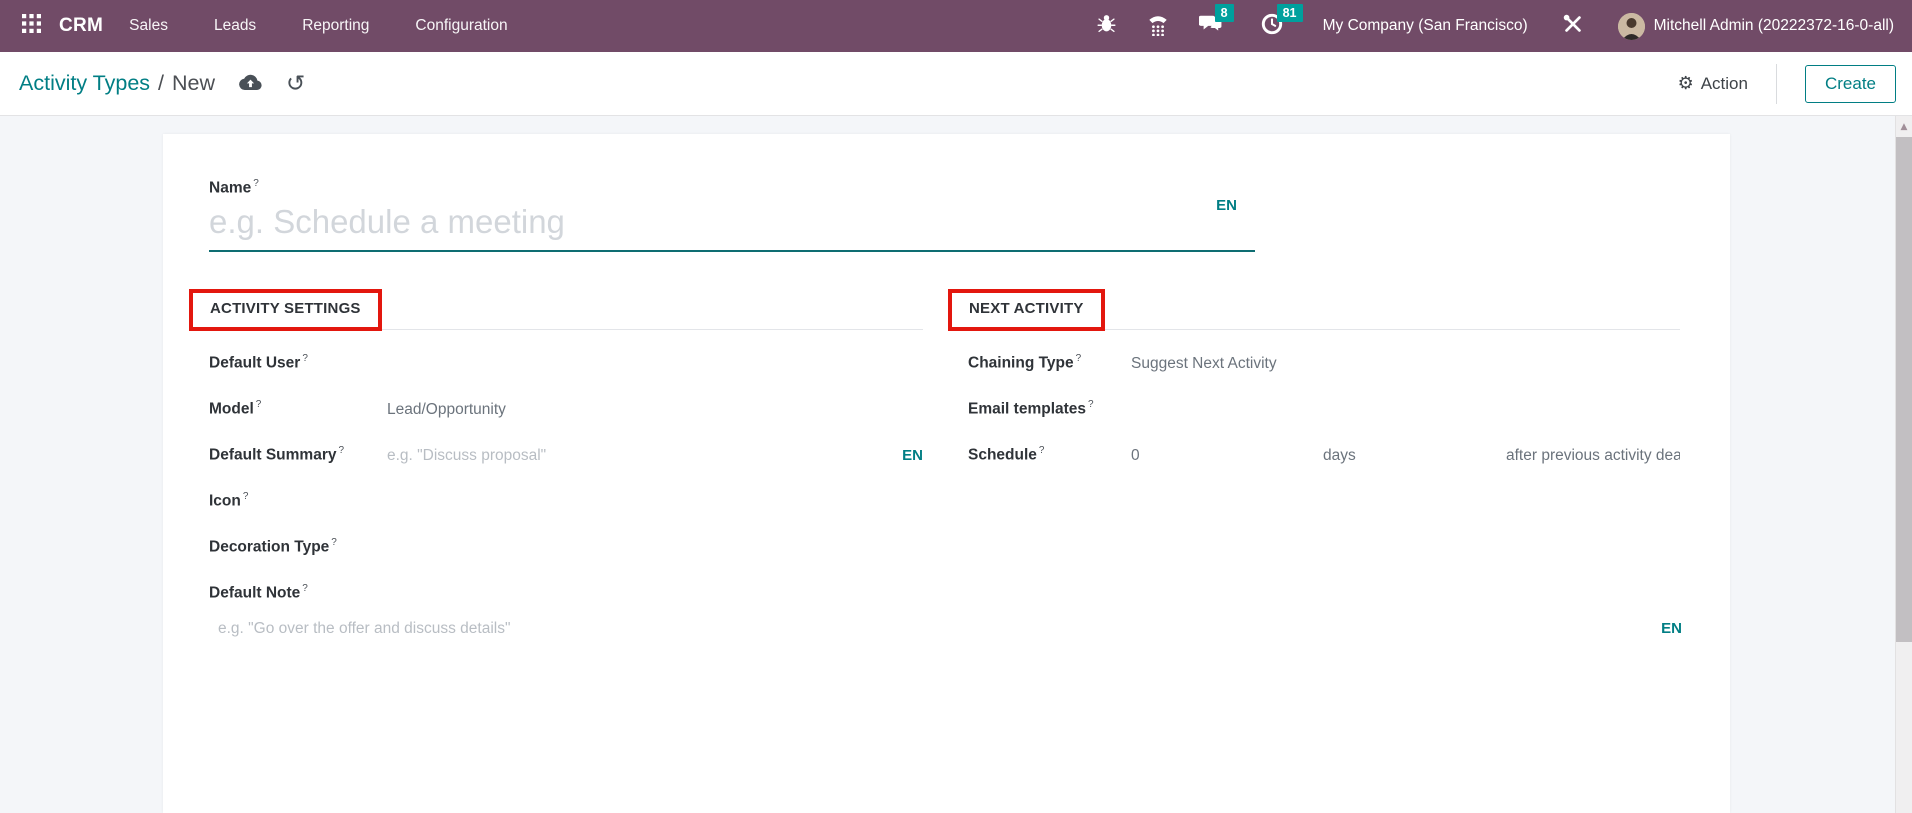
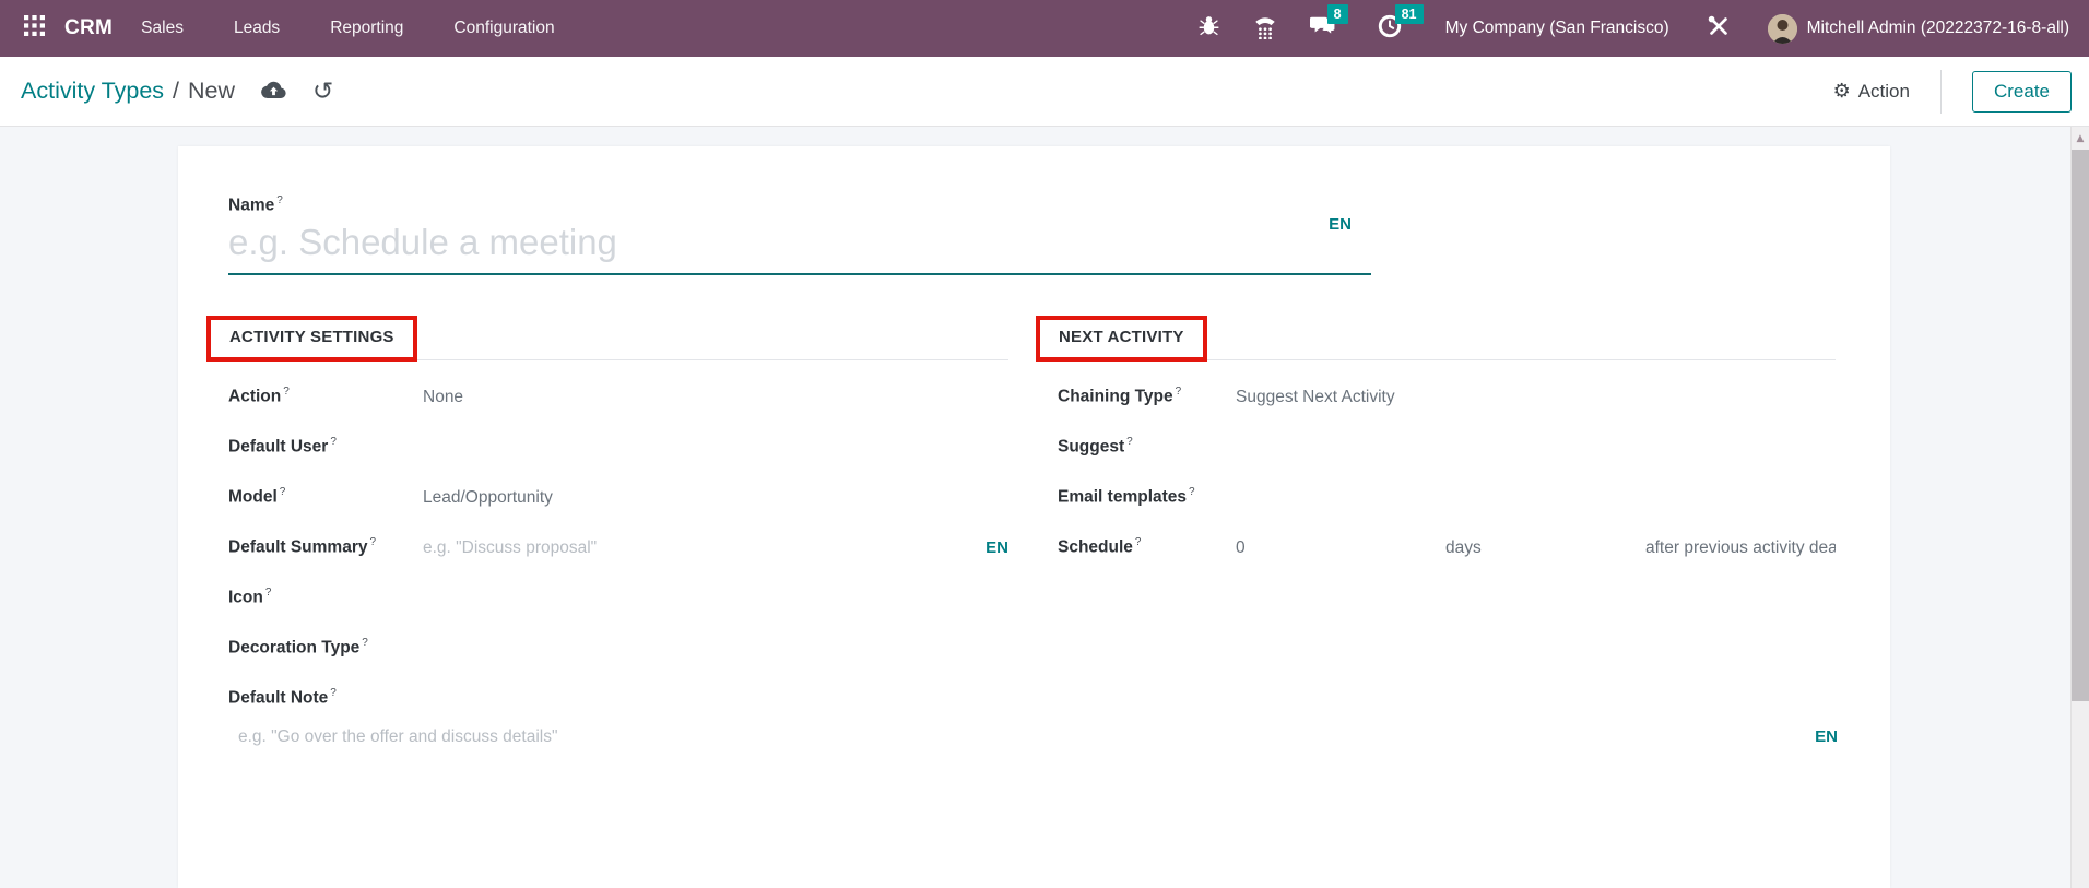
  CRM
  Sales
  Leads
  Reporting
  Configuration
  8
  81
  My Company (San Francisco)
- Mitchell Admin (20222372-16-0-all)
+ Mitchell Admin (20222372-16-8-all)
  Activity Types
  /
  New
  ↺
  ⚙
  Action
  Create
  Name ?
  e.g. Schedule a meeting
  EN
  ACTIVITY SETTINGS
+ Action ?
+ None
  Default User ?
  Model ?
  Lead/Opportunity
  Default Summary ?
  e.g. "Discuss proposal"
  EN
  Icon ?
  Decoration Type ?
  Default Note ?
  NEXT ACTIVITY
  Chaining Type ?
  Suggest Next Activity
+ Suggest ?
  Email templates ?
  Schedule ?
  0
  days
  after previous activity dea
  e.g. "Go over the offer and discuss details"
  EN
  ▲
